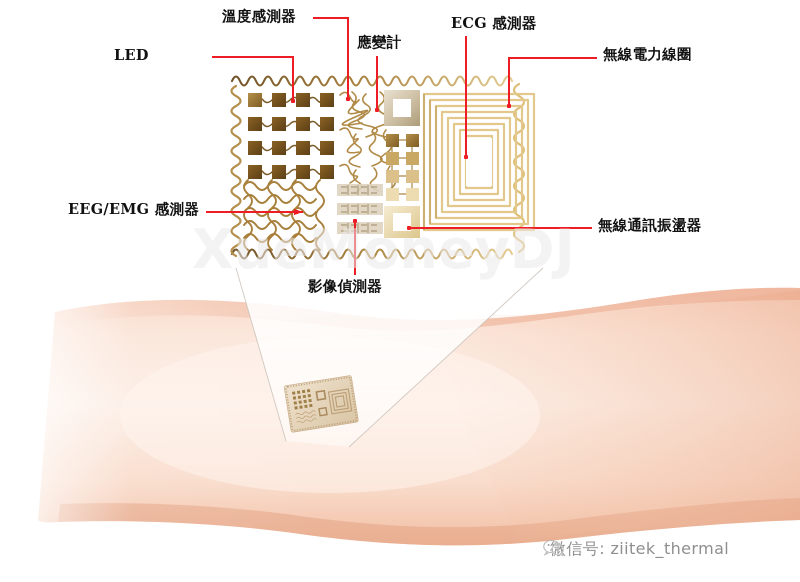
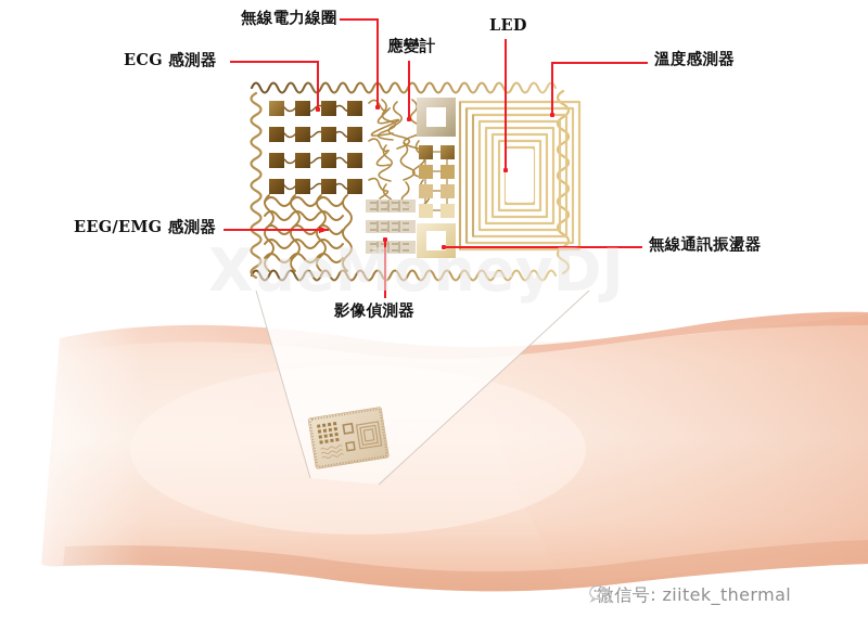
  XueMoneyDJ
- LED
+ ECG 感測器
- 溫度感測器
+ 無線電力線圈
  應變計
- ECG 感測器
+ LED
- 無線電力線圈
+ 溫度感測器
  EEG/EMG 感測器
  無線通訊振盪器
  影像偵測器
  信号: ziitek_thermal
